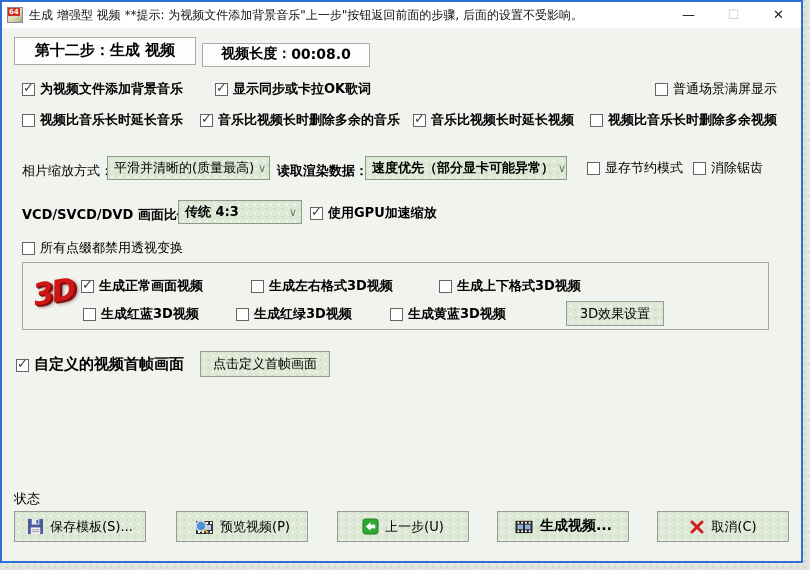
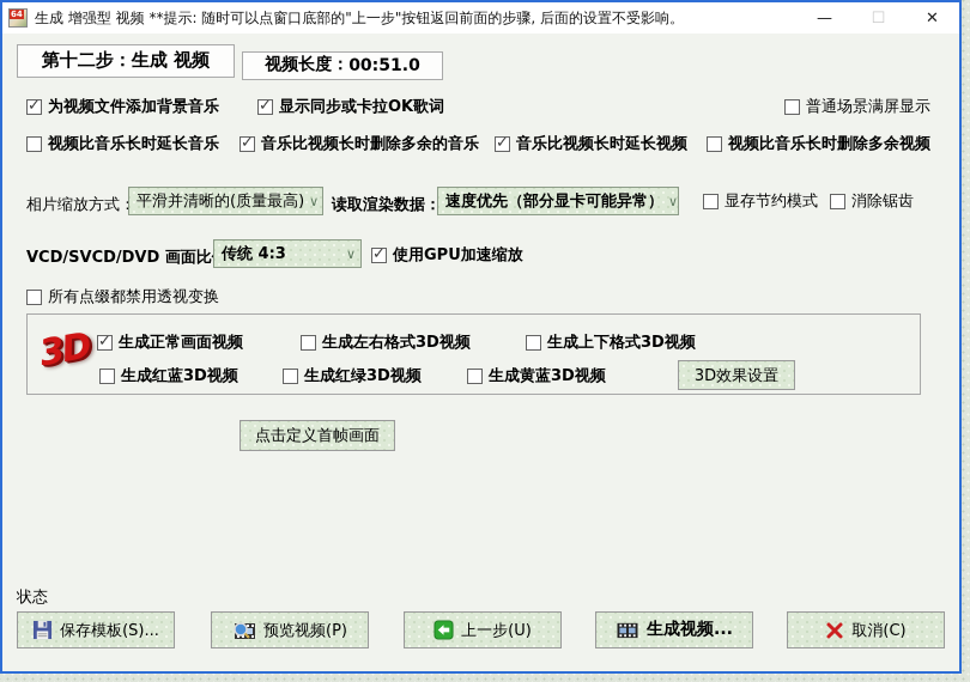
  64
- 生成 增强型 视频 **提示: 为视频文件添加背景音乐"上一步"按钮返回前面的步骤, 后面的设置不受影响。
+ 生成 增强型 视频 **提示: 随时可以点窗口底部的"上一步"按钮返回前面的步骤, 后面的设置不受影响。
  —
  ☐
  ✕
  第十二步：生成 视频
  视频长度：
- 00:08.0
+ 00:51.0
  为视频文件添加背景音乐
  显示同步或卡拉OK歌词
  普通场景满屏显示
  视频比音乐长时延长音乐
  音乐比视频长时删除多余的音乐
  音乐比视频长时延长视频
  视频比音乐长时删除多余视频
  相片缩放方式
  平滑并清晰的(质量最高)
  ∨
  读取渲染数据：
  速度优先（部分显卡可能异常）
  ∨
  显存节约模式
  消除锯齿
  VCD/SVCD/DVD 画面比
  传统 4:3
  ∨
  使用GPU加速缩放
  所有点缀都禁用透视变换
  生成正常画面视频
  生成左右格式3D视频
  生成上下格式3D视频
  生成红蓝3D视频
  生成红绿3D视频
  生成黄蓝3D视频
  3D效果设置
- 自定义的视频首帧画面
  点击定义首帧画面
  状态
  保存模板(S)...
  预览视频(P)
  上一步(U)
  生成视频...
  取消(C)
